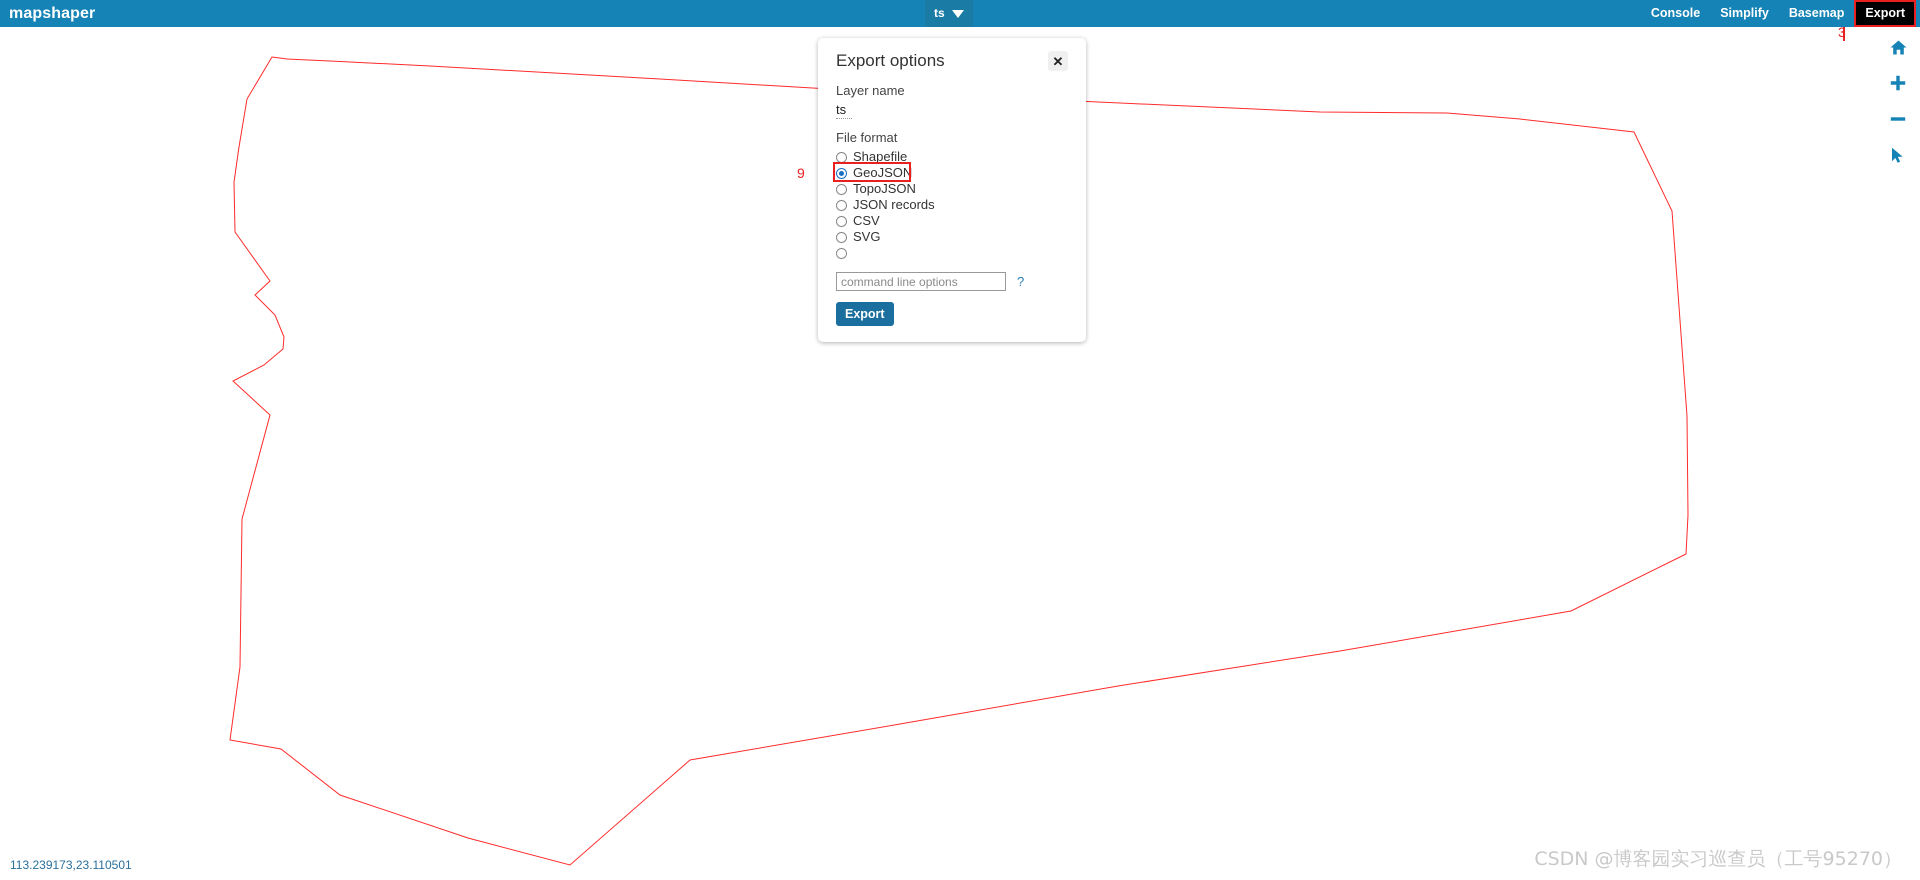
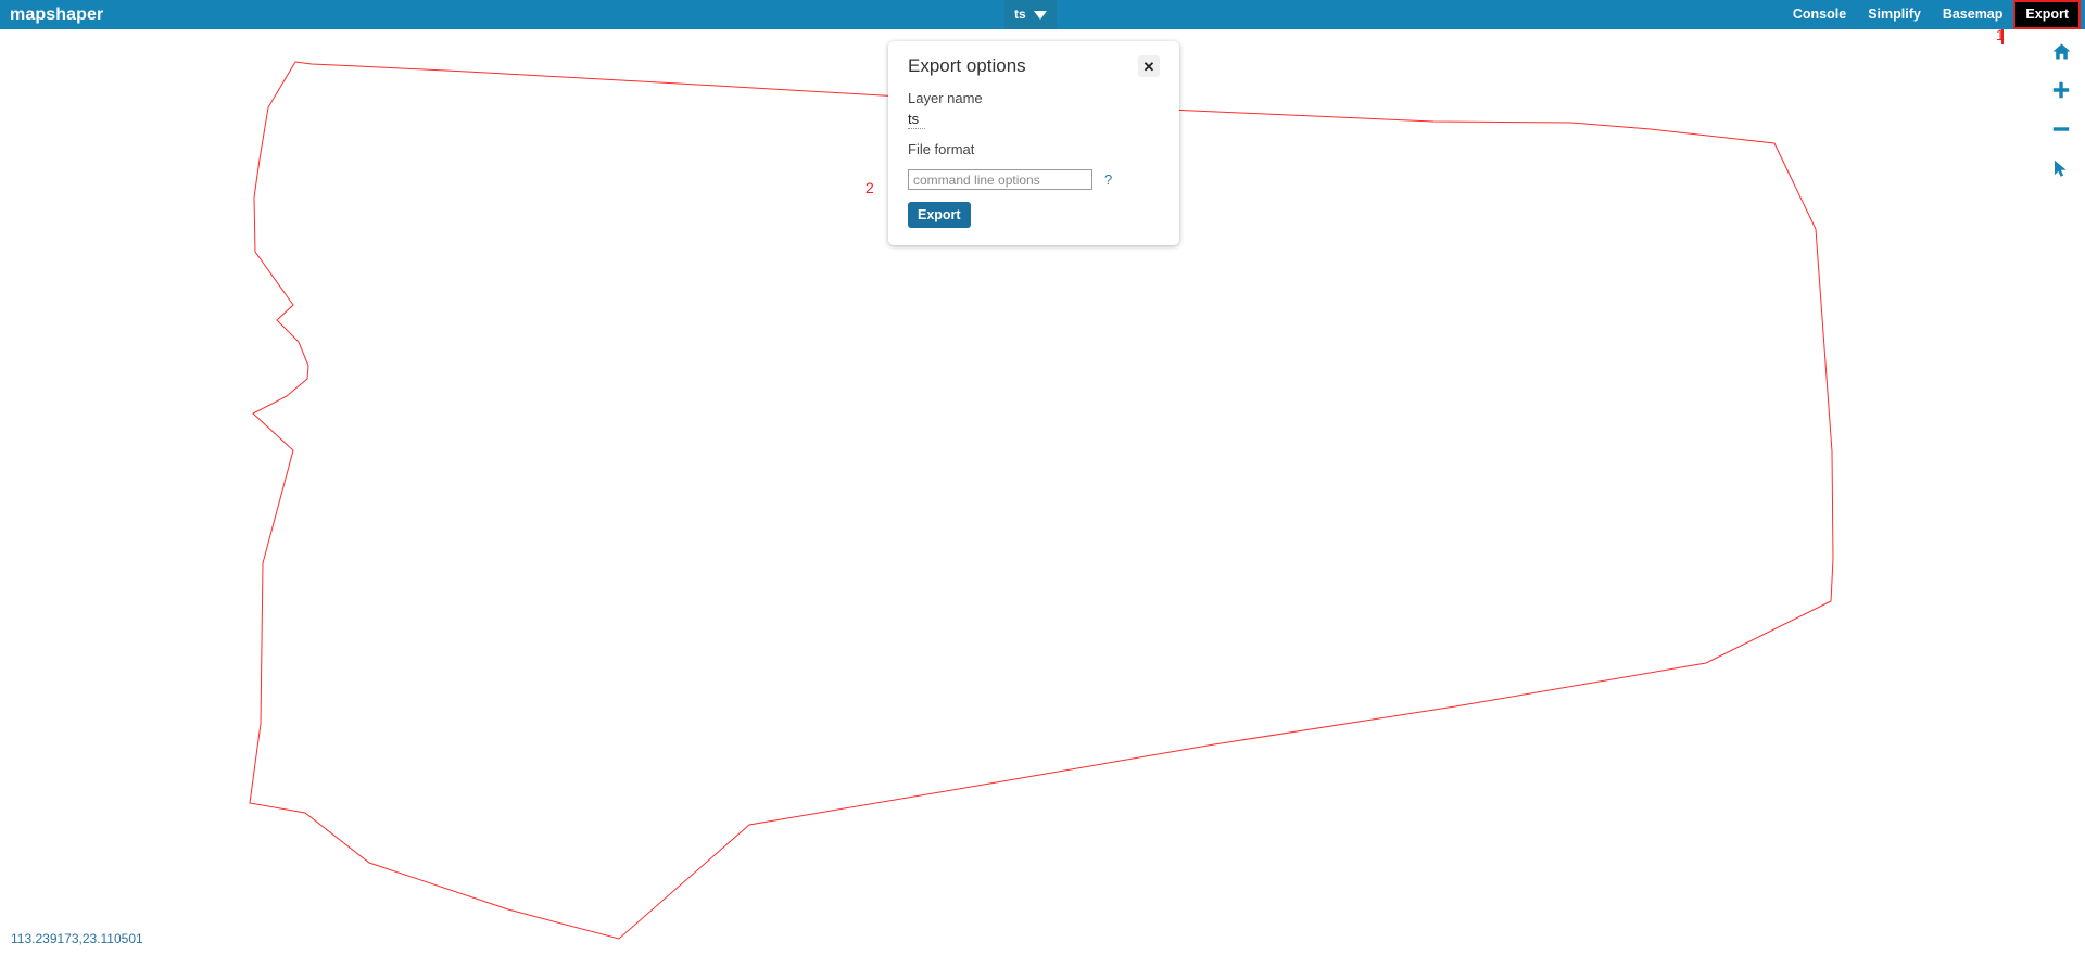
  113.239173,23.110501
- CSDN @博客园实习巡查员（工号95270）
  mapshaper
  ts
  Console
  Simplify
  Basemap
  Export
- 3
+ 1
- 9
+ 2
  Export options
  ✕
  Layer name
  ts
  File format
- Shapefile
- GeoJSON
- TopoJSON
- JSON records
- CSV
- SVG
  command line options
  ?
  Export
